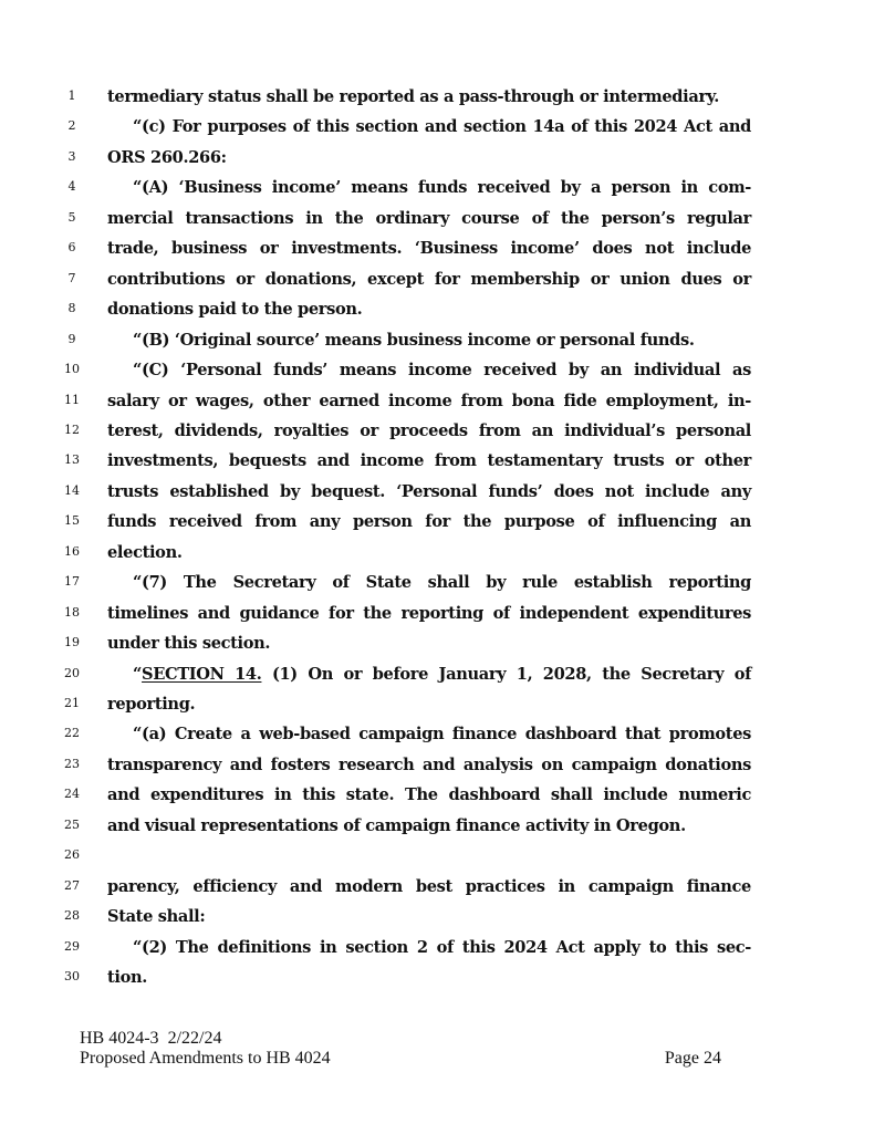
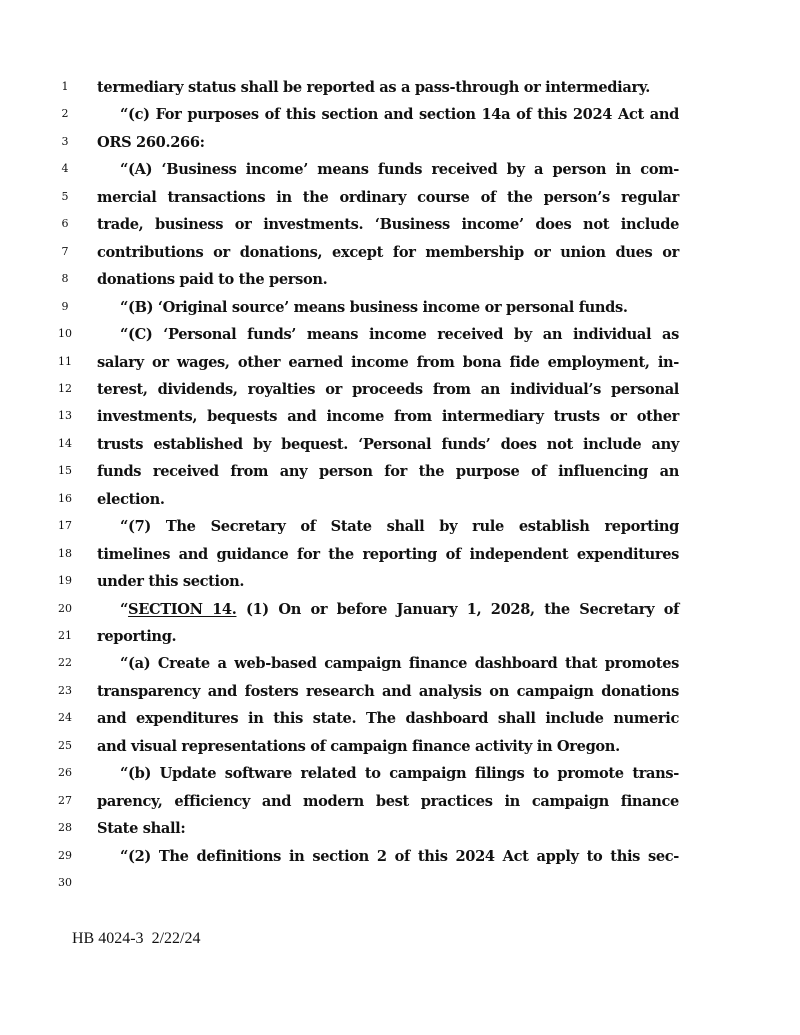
  1
  termediary status shall be reported as a pass-through or intermediary.
  2
  “(c) For purposes of this section and section 14a of this 2024 Act and
  3
  ORS 260.266:
  4
  “(A) ‘Business income’ means funds received by a person in com-
  5
  mercial transactions in the ordinary course of the person’s regular
  6
  trade, business or investments. ‘Business income’ does not include
  7
  contributions or donations, except for membership or union dues or
  8
  donations paid to the person.
  9
  “(B) ‘Original source’ means business income or personal funds.
  10
  “(C) ‘Personal funds’ means income received by an individual as
  11
  salary or wages, other earned income from bona fide employment, in-
  12
  terest, dividends, royalties or proceeds from an individual’s personal
  13
- investments, bequests and income from testamentary trusts or other
+ investments, bequests and income from intermediary trusts or other
  14
  trusts established by bequest. ‘Personal funds’ does not include any
  15
  funds received from any person for the purpose of influencing an
  16
  election.
  17
  “(7) The Secretary of State shall by rule establish reporting
  18
  timelines and guidance for the reporting of independent expenditures
  19
  under this section.
  20
  “SECTION 14. (1) On or before January 1, 2028, the Secretary of
  21
  reporting.
  22
  “(a) Create a web-based campaign finance dashboard that promotes
  23
  transparency and fosters research and analysis on campaign donations
  24
  and expenditures in this state. The dashboard shall include numeric
  25
  and visual representations of campaign finance activity in Oregon.
  26
+ “(b) Update software related to campaign filings to promote trans-
  27
  parency, efficiency and modern best practices in campaign finance
  28
  State shall:
  29
  “(2) The definitions in section 2 of this 2024 Act apply to this sec-
  30
- tion.
  HB 4024-3 2/22/24
- Proposed Amendments to HB 4024
- Page 24
